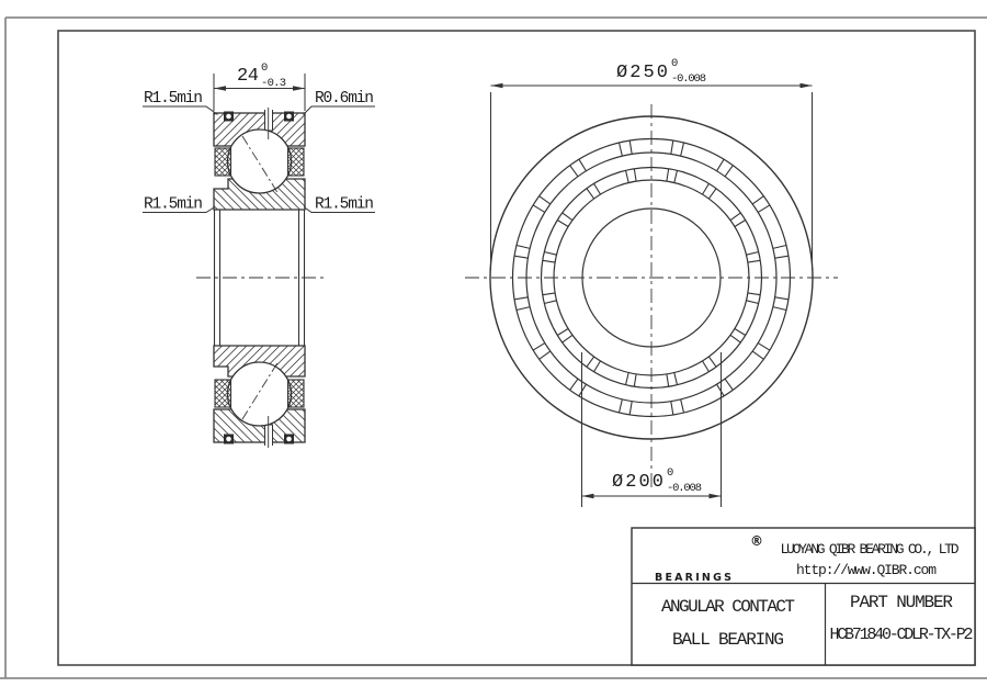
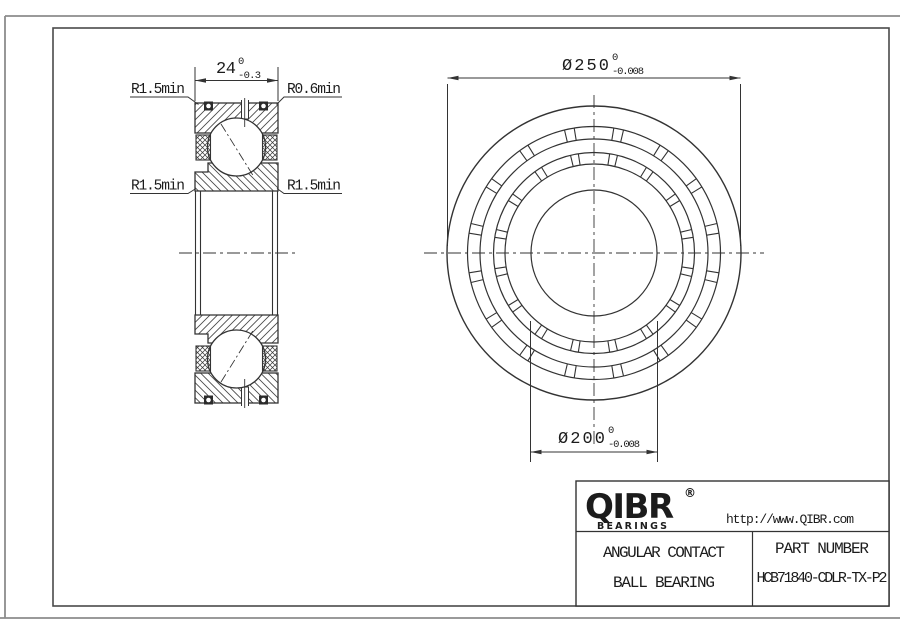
  24
  0
  -0.3
  R1.5min
  R0.6min
  R1.5min
  R1.5min
  Ø250
  0
  -0.008
  Ø200
  0
  -0.008
+ QIBR
  ®
  BEARINGS
- LUOYANG QIBR BEARING CO., LTD
  http://www.QIBR.com
  ANGULAR CONTACT
  BALL BEARING
  PART NUMBER
  HCB71840-CDLR-TX-P2
